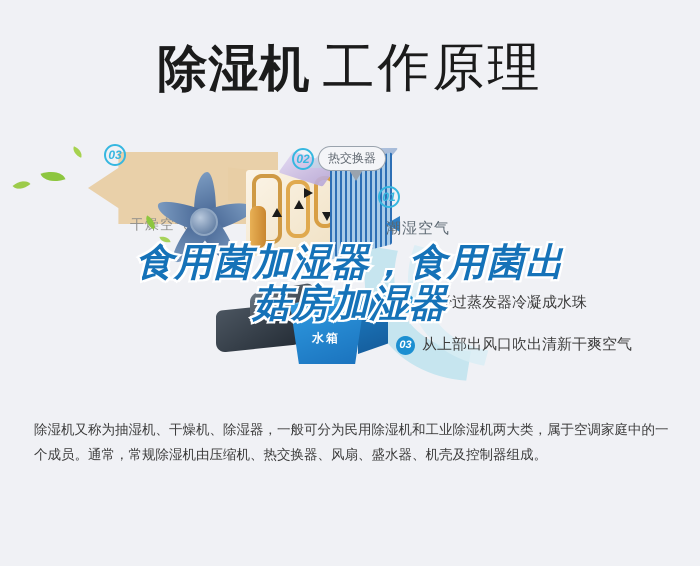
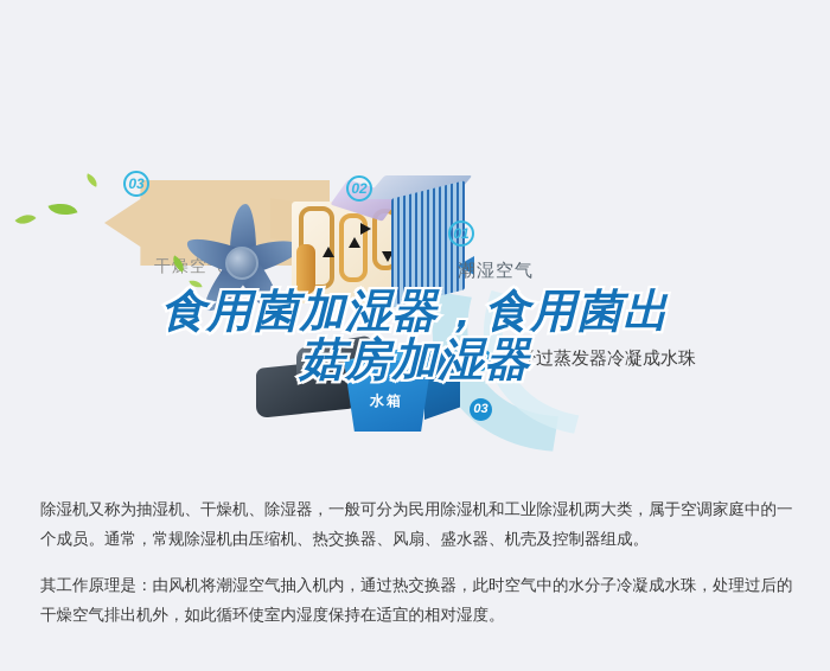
- 除湿机 工作原理
  水箱
  03
  02
  01
- 热交换器
  潮湿空气
  02
  气经过蒸发器冷凝成水珠
  03
- 从上部出风口吹出清新干爽空气
  食用菌加湿器，食用菌出
  菇房加湿器
  除湿机又称为抽湿机、干燥机、除湿器，一般可分为民用除湿机和工业除湿机两大类，属于空调家庭中的一个成员。通常，常规除湿机由压缩机、热交换器、风扇、盛水器、机壳及控制器组成。
+ 其工作原理是：由风机将潮湿空气抽入机内，通过热交换器，此时空气中的水分子冷凝成水珠，处理过后的干燥空气排出机外，如此循环使室内湿度保持在适宜的相对湿度。
